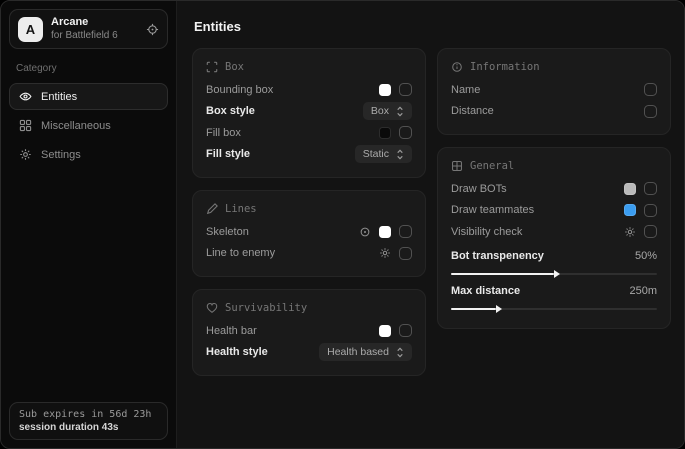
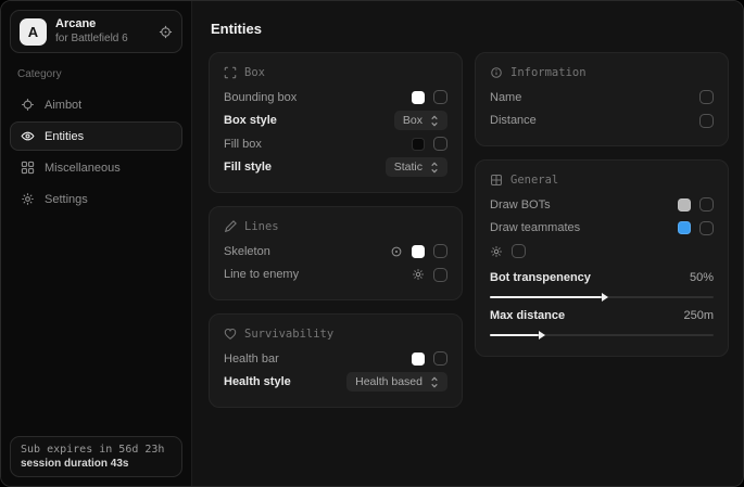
  A
  Arcane
  for Battlefield 6
  Category
+ Aimbot
  Entities
  Miscellaneous
  Settings
  Sub expires in 56d 23h
  session duration 43s
  Entities
  Box
  Bounding box
  Box style
  Box
  Fill box
  Fill style
  Static
  Lines
  Skeleton
  Line to enemy
  Survivability
  Health bar
  Health style
  Health based
  Information
  Name
  Distance
  General
  Draw BOTs
  Draw teammates
- Visibility check
  Bot transpenency
  50%
  Max distance
  250m
